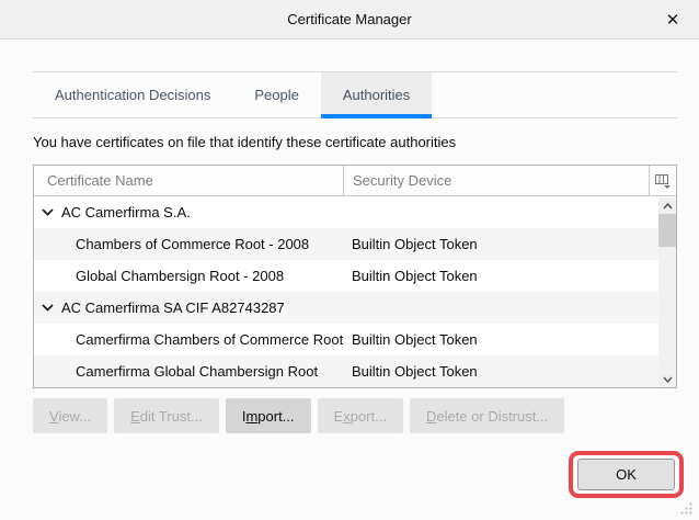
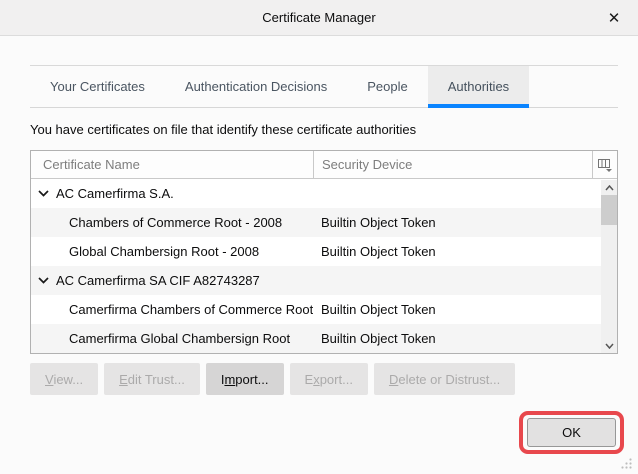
  Certificate Manager
  ✕
+ Your Certificates
  Authentication Decisions
  People
  Authorities
  You have certificates on file that identify these certificate authorities
  Certificate Name
  Security Device
  AC Camerfirma S.A.
  Chambers of Commerce Root - 2008
  Builtin Object Token
  Global Chambersign Root - 2008
  Builtin Object Token
  AC Camerfirma SA CIF A82743287
  Camerfirma Chambers of Commerce Root
  Builtin Object Token
  Camerfirma Global Chambersign Root
  Builtin Object Token
  View...
  Edit Trust...
  Import...
  Export...
  Delete or Distrust...
  OK
